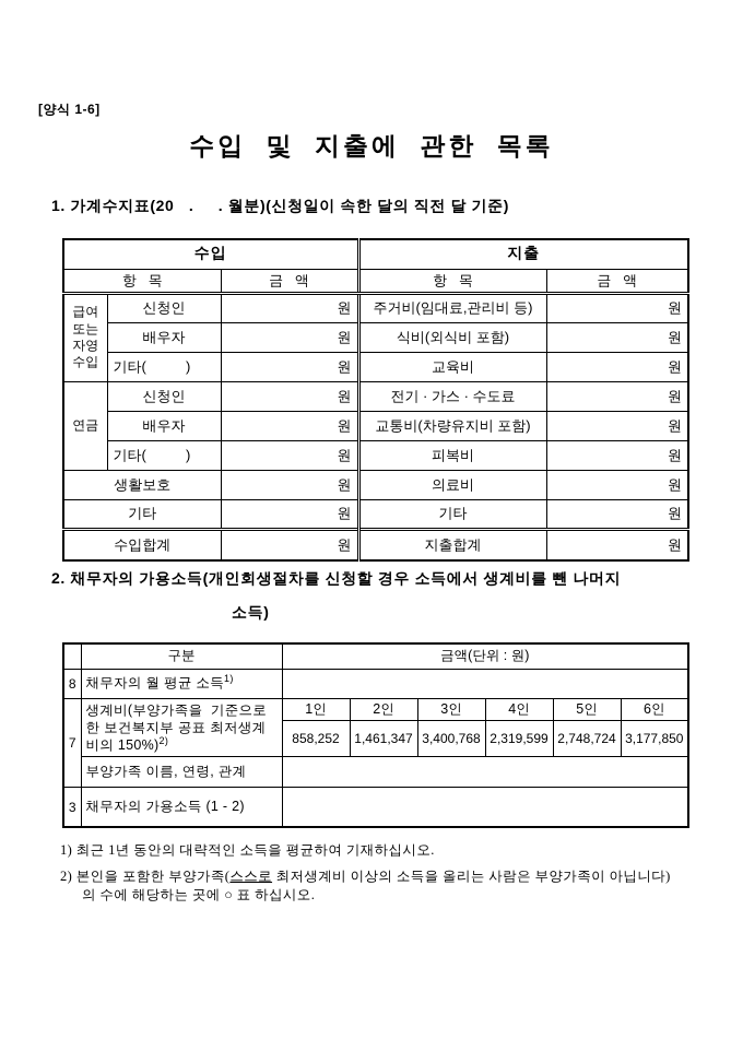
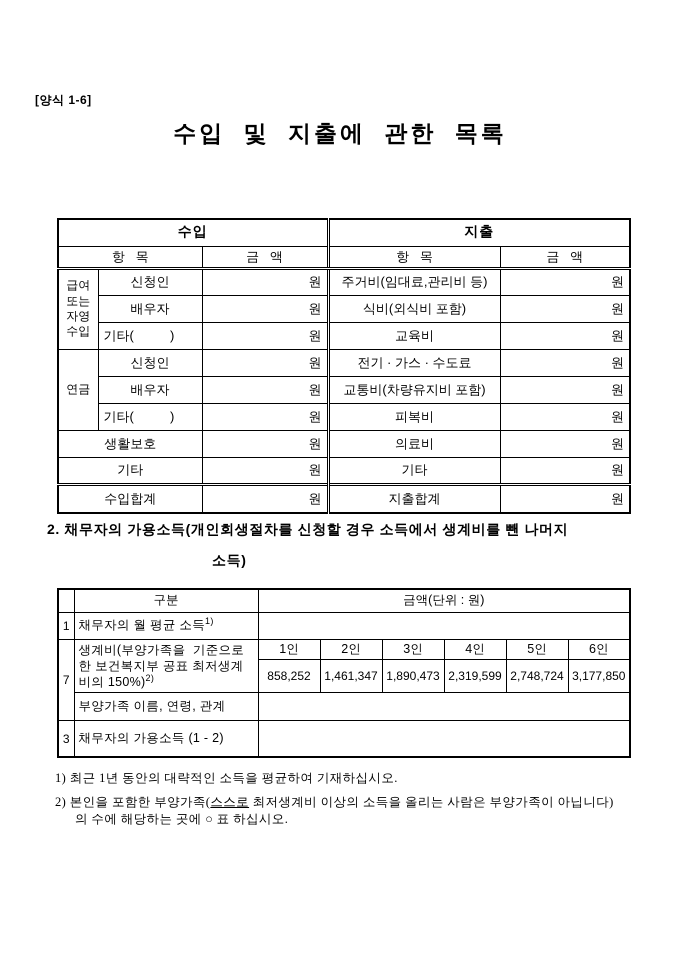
  [양식 1-6]
  수입 및 지출에 관한 목록
- 1. 가계수지표(20 . . 월분)(신청일이 속한 달의 직전 달 기준)
  수입	지출
  항 목	금 액	항 목	금 액
  급여 또는 자영 수입	신청인	원	주거비(임대료,관리비 등)	원
  배우자	원	식비(외식비 포함)	원
  기타( )	원	교육비	원
  연금	신청인	원	전기 · 가스 · 수도료	원
  배우자	원	교통비(차량유지비 포함)	원
  기타( )	원	피복비	원
  생활보호	원	의료비	원
  기타	원	기타	원
  수입합계	원	지출합계	원
  2. 채무자의 가용소득(개인회생절차를 신청할 경우 소득에서 생계비를 뺀 나머지
  소득)
  	구분	금액(단위 : 원)
- 8	채무자의 월 평균 소득1)
+ 1	채무자의 월 평균 소득1)
  7	생계비(부양가족을 기준으로 한 보건복지부 공표 최저생계비의 150%)2)	1인	2인	3인	4인	5인	6인
- 858,252	1,461,347	3,400,768	2,319,599	2,748,724	3,177,850
+ 858,252	1,461,347	1,890,473	2,319,599	2,748,724	3,177,850
  부양가족 이름, 연령, 관계
  3	채무자의 가용소득 (1 - 2)
  1) 최근 1년 동안의 대략적인 소득을 평균하여 기재하십시오.
  2) 본인을 포함한 부양가족(스스로 최저생계비 이상의 소득을 올리는 사람은 부양가족이 아닙니다)
  의 수에 해당하는 곳에 ○ 표 하십시오.
